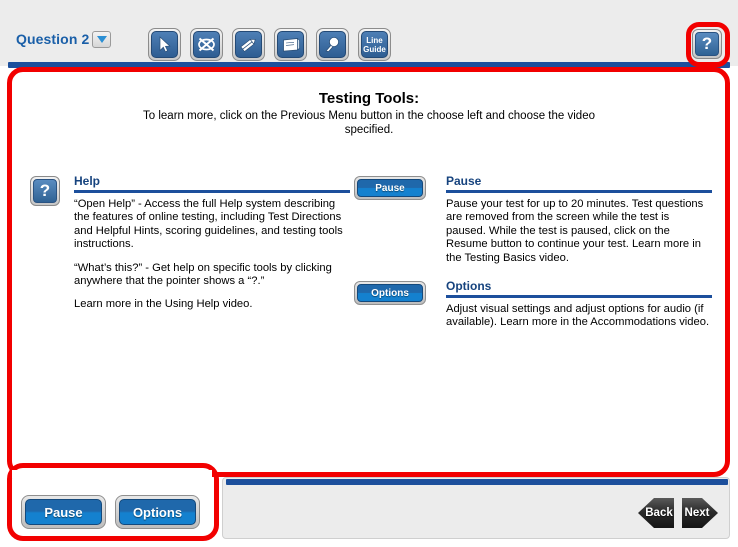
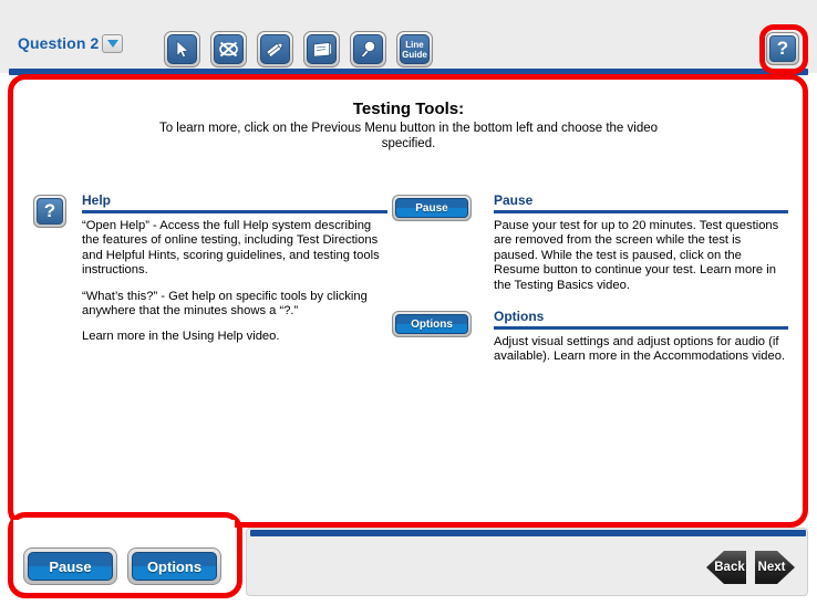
  Question 2
  Line
  Guide
  ?
  Testing Tools:
- To learn more, click on the Previous Menu button in the choose left and choose the video specified.
+ To learn more, click on the Previous Menu button in the bottom left and choose the video specified.
  ?
  Help
  “Open Help” - Access the full Help system describing the features of online testing, including Test Directions and Helpful Hints, scoring guidelines, and testing tools instructions.
- “What’s this?” - Get help on specific tools by clicking anywhere that the pointer shows a “?.”
+ “What’s this?” - Get help on specific tools by clicking anywhere that the minutes shows a “?.”
  Learn more in the Using Help video.
  Pause
  Pause
  Pause your test for up to 20 minutes. Test questions are removed from the screen while the test is paused. While the test is paused, click on the Resume button to continue your test. Learn more in the Testing Basics video.
  Options
  Options
  Adjust visual settings and adjust options for audio (if available). Learn more in the Accommodations video.
  Pause
  Options
  Back
  Next
